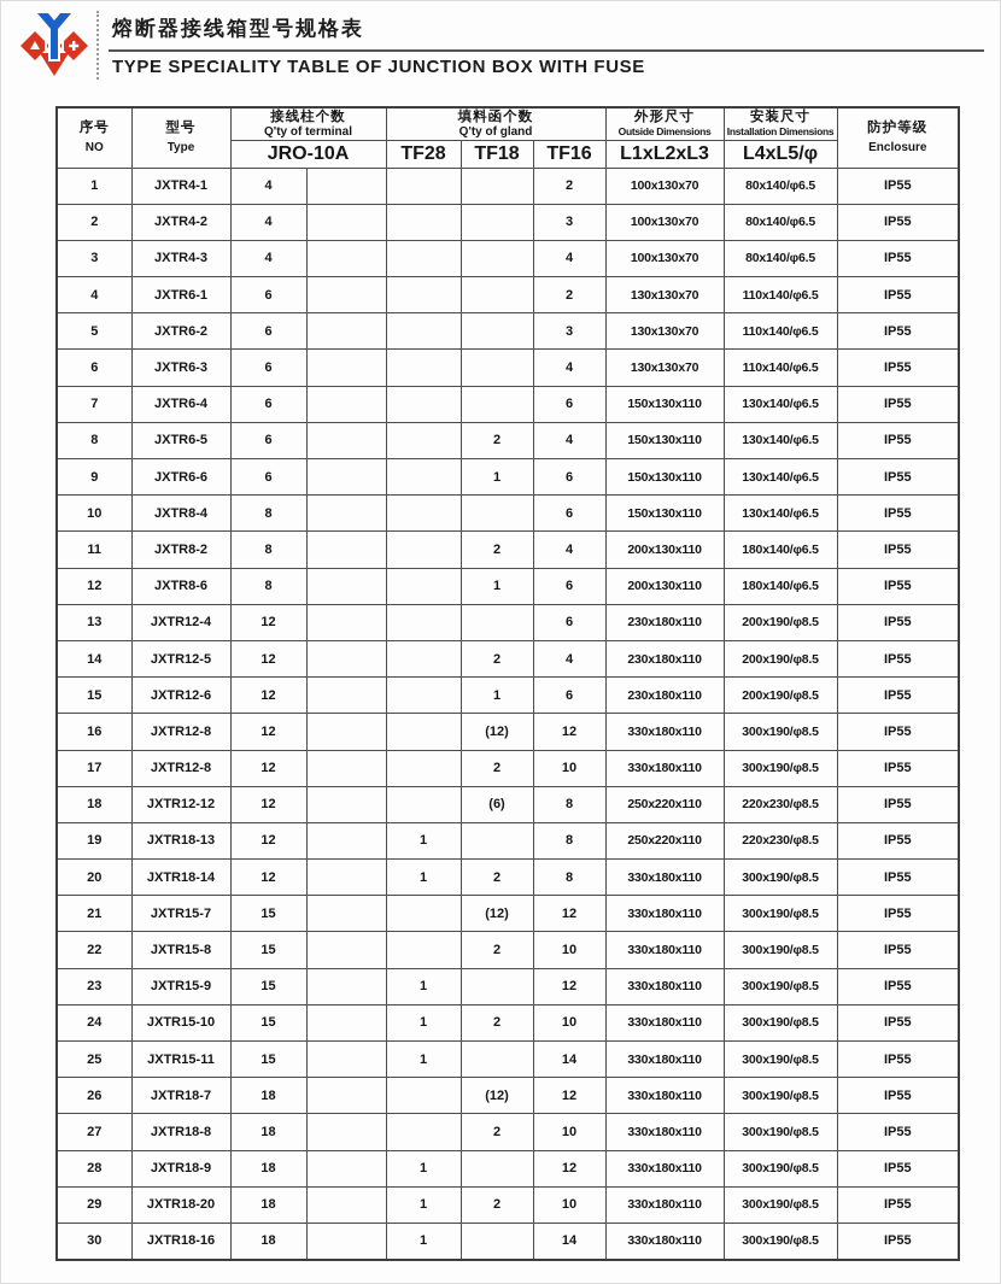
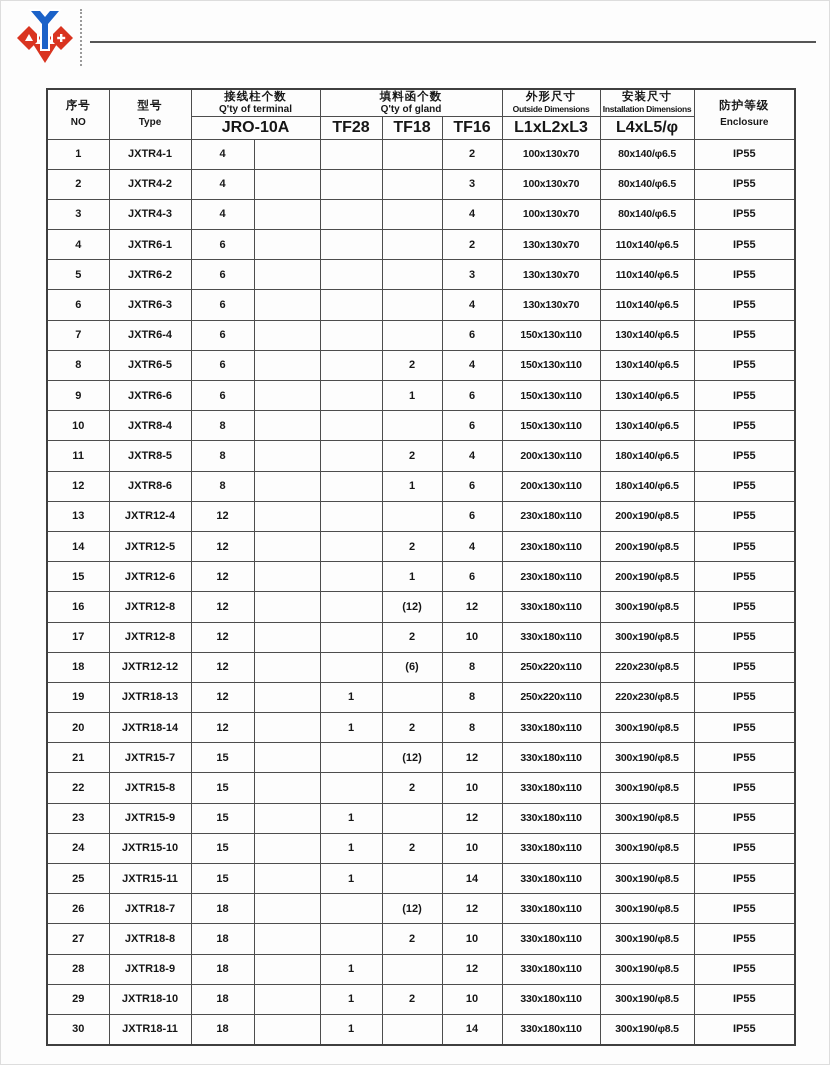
- 熔断器接线箱型号规格表
- TYPE SPECIALITY TABLE OF JUNCTION BOX WITH FUSE
  序号 NO	型号 Type	接线柱个数 Q'ty of terminal	填料函个数 Q'ty of gland	外形尺寸 Outside Dimensions	安装尺寸 Installation Dimensions	防护等级 Enclosure
  JRO-10A	TF28	TF18	TF16	L1xL2xL3	L4xL5/φ
  1	JXTR4-1	4				2	100x130x70	80x140/φ6.5	IP55
  2	JXTR4-2	4				3	100x130x70	80x140/φ6.5	IP55
  3	JXTR4-3	4				4	100x130x70	80x140/φ6.5	IP55
  4	JXTR6-1	6				2	130x130x70	110x140/φ6.5	IP55
  5	JXTR6-2	6				3	130x130x70	110x140/φ6.5	IP55
  6	JXTR6-3	6				4	130x130x70	110x140/φ6.5	IP55
  7	JXTR6-4	6				6	150x130x110	130x140/φ6.5	IP55
  8	JXTR6-5	6			2	4	150x130x110	130x140/φ6.5	IP55
  9	JXTR6-6	6			1	6	150x130x110	130x140/φ6.5	IP55
  10	JXTR8-4	8				6	150x130x110	130x140/φ6.5	IP55
- 11	JXTR8-2	8			2	4	200x130x110	180x140/φ6.5	IP55
+ 11	JXTR8-5	8			2	4	200x130x110	180x140/φ6.5	IP55
  12	JXTR8-6	8			1	6	200x130x110	180x140/φ6.5	IP55
  13	JXTR12-4	12				6	230x180x110	200x190/φ8.5	IP55
  14	JXTR12-5	12			2	4	230x180x110	200x190/φ8.5	IP55
  15	JXTR12-6	12			1	6	230x180x110	200x190/φ8.5	IP55
  16	JXTR12-8	12			(12)	12	330x180x110	300x190/φ8.5	IP55
  17	JXTR12-8	12			2	10	330x180x110	300x190/φ8.5	IP55
  18	JXTR12-12	12			(6)	8	250x220x110	220x230/φ8.5	IP55
  19	JXTR18-13	12		1		8	250x220x110	220x230/φ8.5	IP55
  20	JXTR18-14	12		1	2	8	330x180x110	300x190/φ8.5	IP55
  21	JXTR15-7	15			(12)	12	330x180x110	300x190/φ8.5	IP55
  22	JXTR15-8	15			2	10	330x180x110	300x190/φ8.5	IP55
  23	JXTR15-9	15		1		12	330x180x110	300x190/φ8.5	IP55
  24	JXTR15-10	15		1	2	10	330x180x110	300x190/φ8.5	IP55
  25	JXTR15-11	15		1		14	330x180x110	300x190/φ8.5	IP55
  26	JXTR18-7	18			(12)	12	330x180x110	300x190/φ8.5	IP55
  27	JXTR18-8	18			2	10	330x180x110	300x190/φ8.5	IP55
  28	JXTR18-9	18		1		12	330x180x110	300x190/φ8.5	IP55
- 29	JXTR18-20	18		1	2	10	330x180x110	300x190/φ8.5	IP55
+ 29	JXTR18-10	18		1	2	10	330x180x110	300x190/φ8.5	IP55
- 30	JXTR18-16	18		1		14	330x180x110	300x190/φ8.5	IP55
+ 30	JXTR18-11	18		1		14	330x180x110	300x190/φ8.5	IP55
